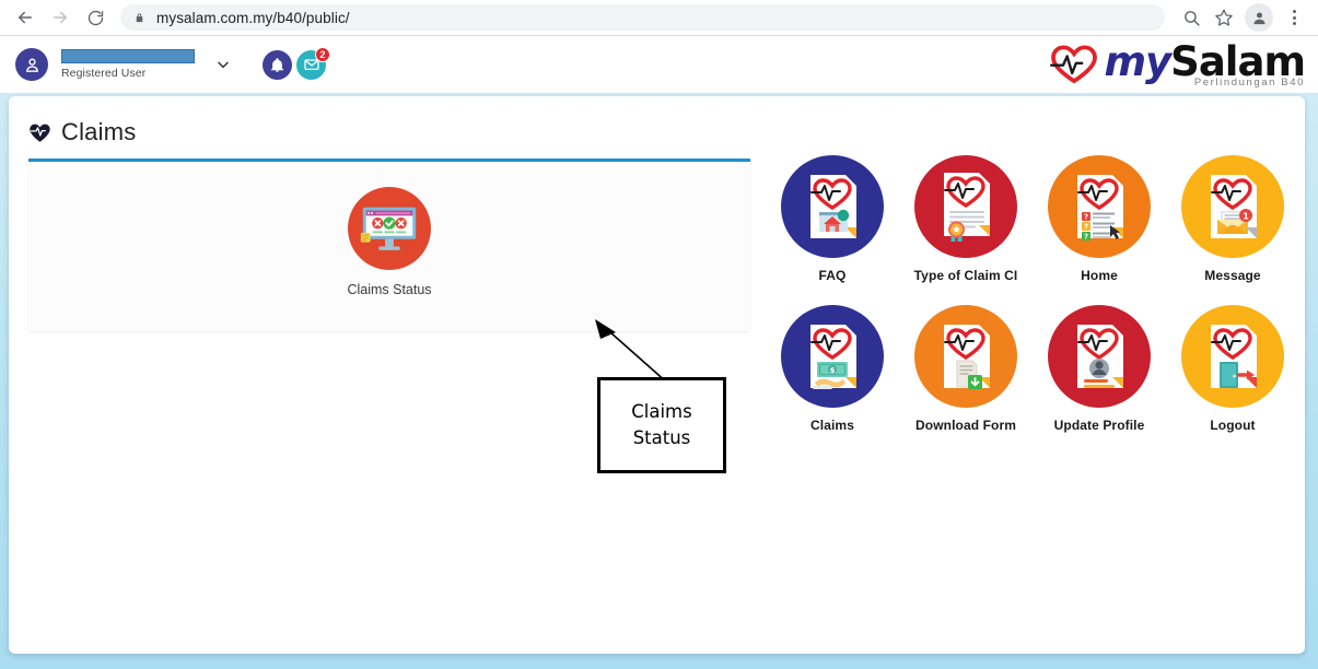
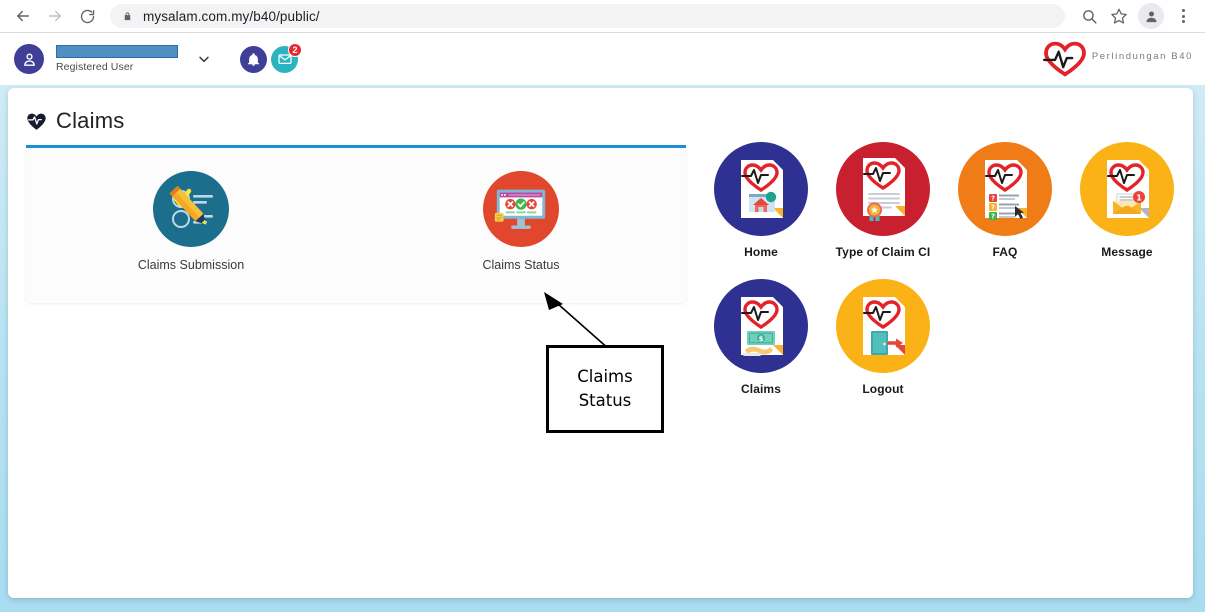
  mysalam.com.my/b40/public/
  Registered User
  2
- mySalam
  Perlindungan B40
  Claims
+ Claims Submission
  Claims Status
- FAQ
+ Home
  Type of Claim CI
  ?
  ?
  ?
- Home
+ FAQ
  1
  Message
  $
  Claims
- Download Form
- Update Profile
  Logout
  Claims
  Status
